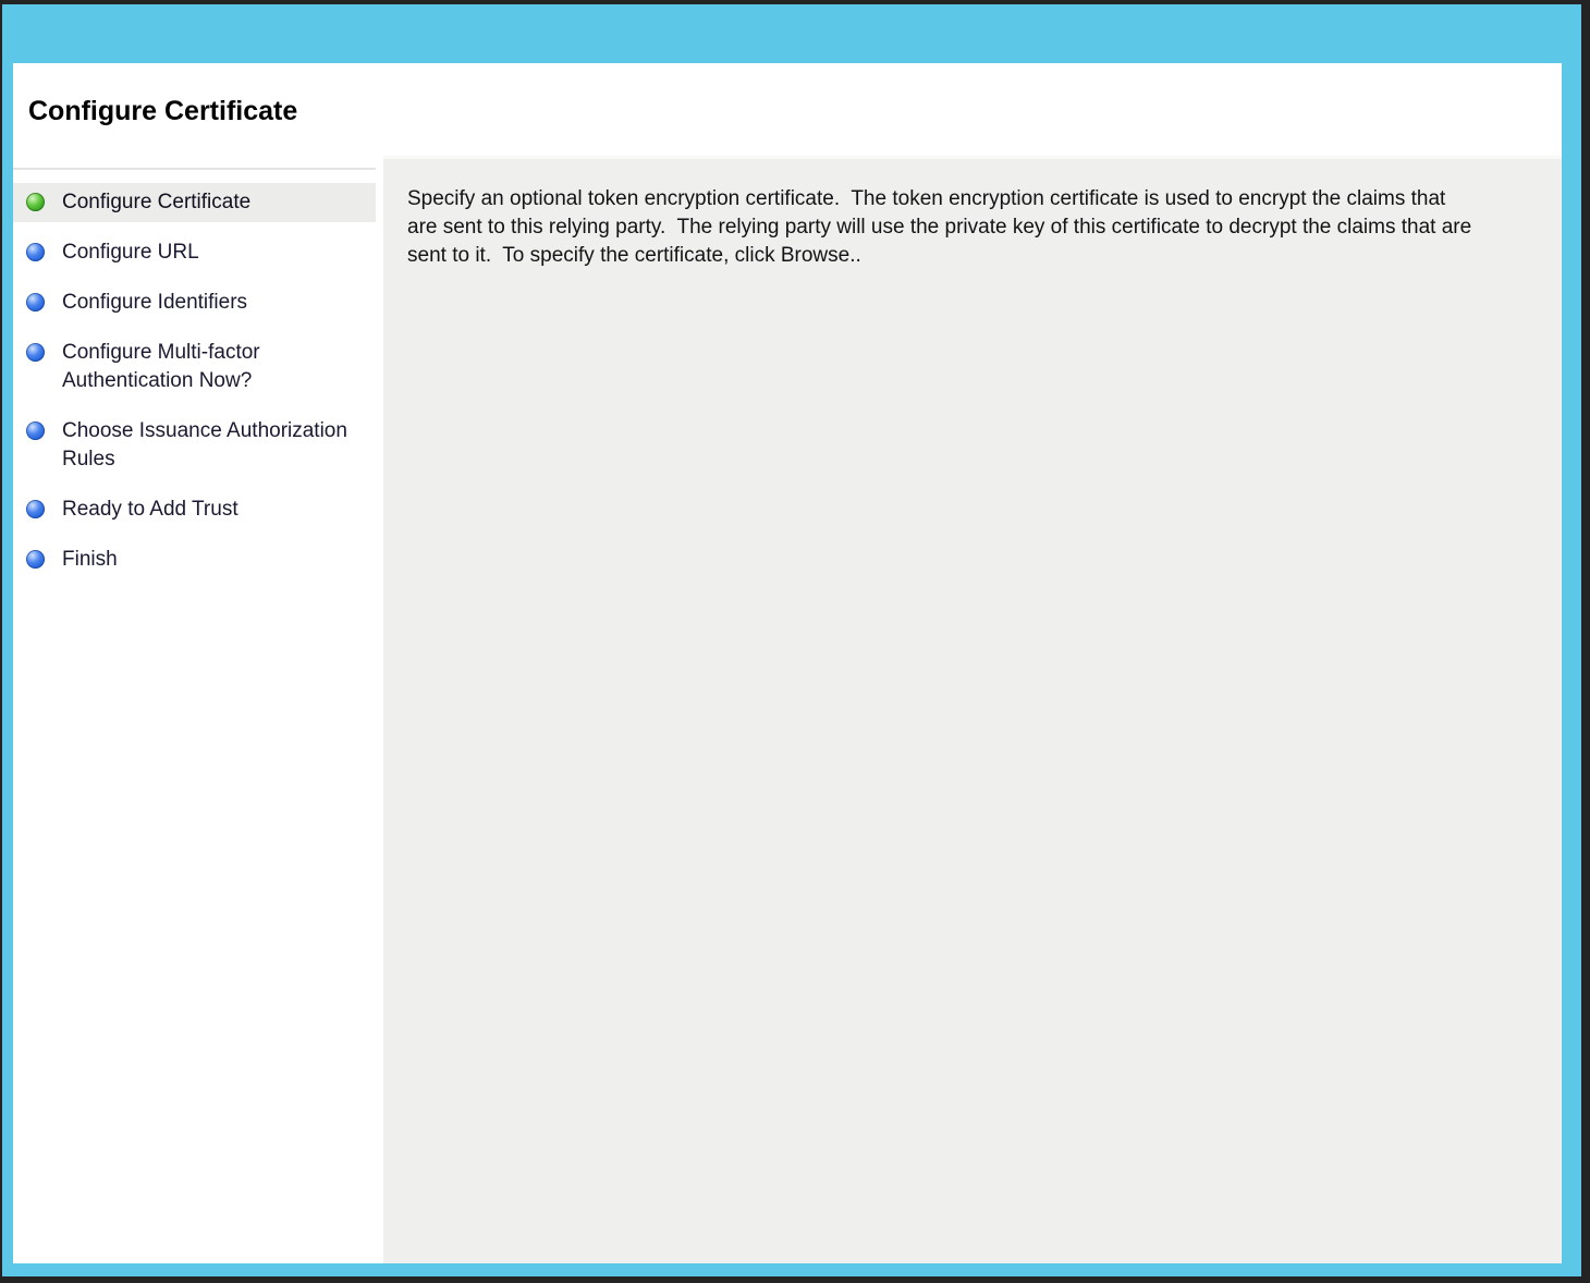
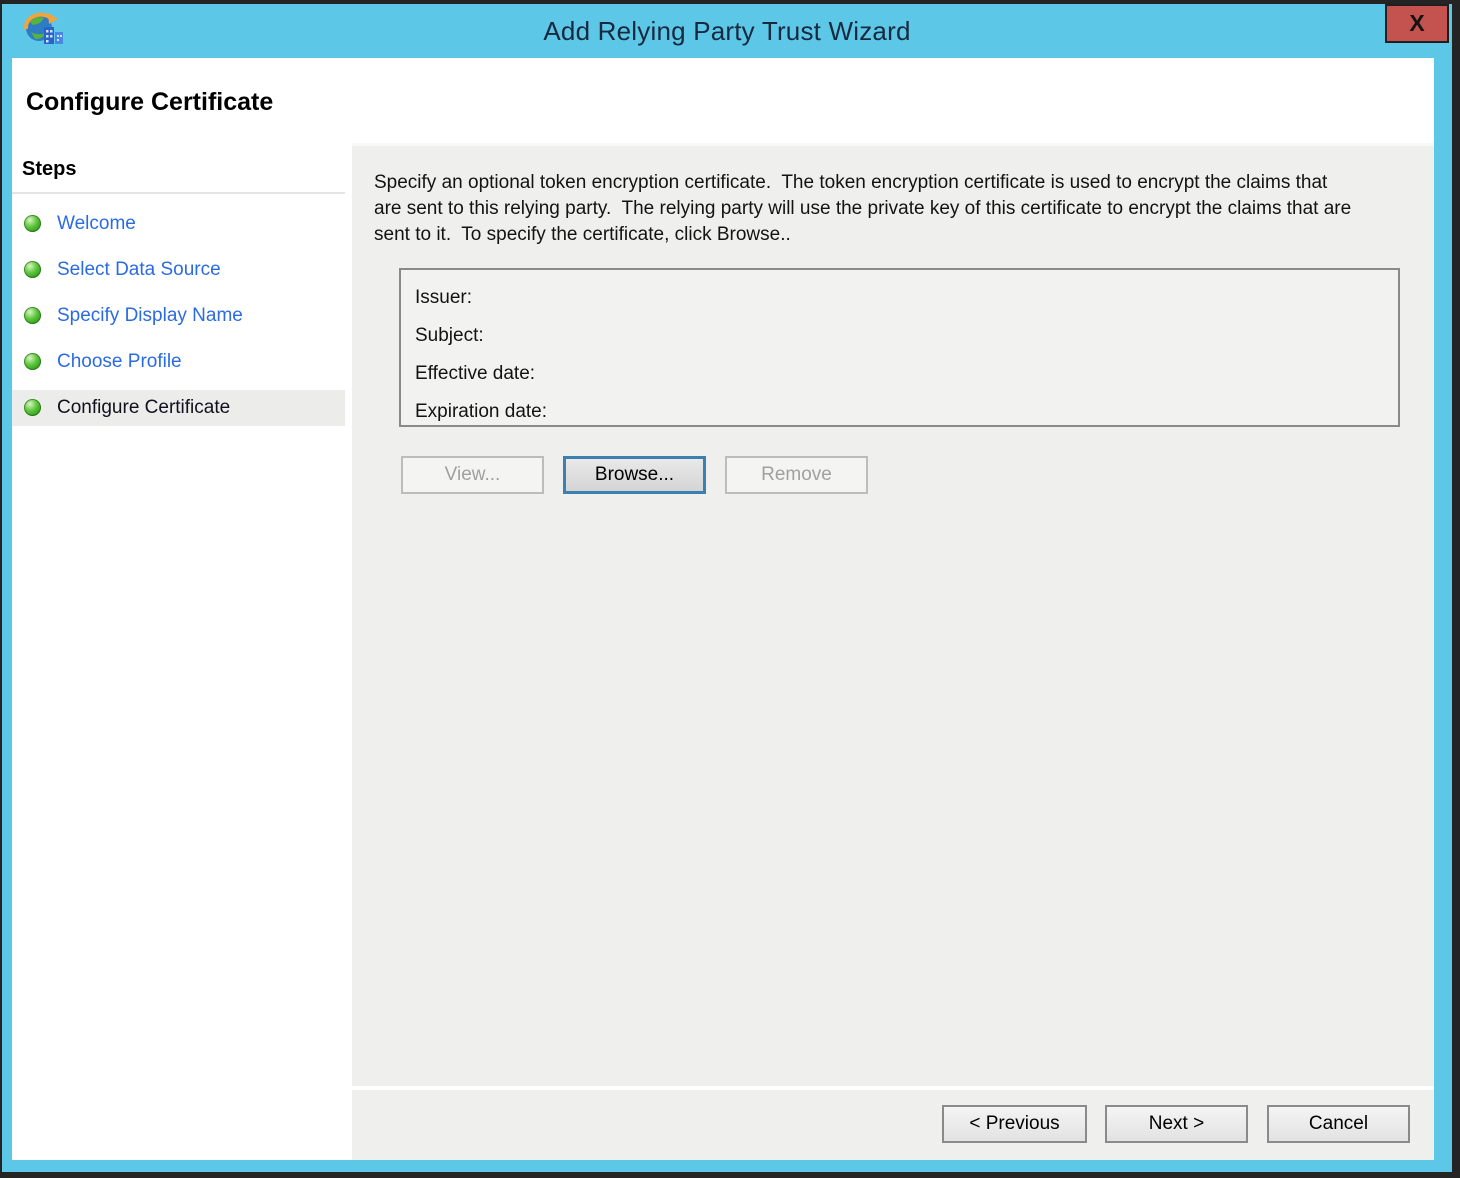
+ Add Relying Party Trust Wizard
+ X
  Configure Certificate
+ Steps
+ Welcome
+ Select Data Source
+ Specify Display Name
+ Choose Profile
  Configure Certificate
- Configure URL
- Configure Identifiers
- Configure Multi-factor Authentication Now?
- Choose Issuance Authorization Rules
- Ready to Add Trust
- Finish
- Specify an optional token encryption certificate. The token encryption certificate is used to encrypt the claims that are sent to this relying party. The relying party will use the private key of this certificate to decrypt the claims that are sent to it. To specify the certificate, click Browse..
+ Specify an optional token encryption certificate. The token encryption certificate is used to encrypt the claims that are sent to this relying party. The relying party will use the private key of this certificate to encrypt the claims that are sent to it. To specify the certificate, click Browse..
+ Issuer:
+ Subject:
+ Effective date:
+ Expiration date:
+ View...
+ Browse...
+ Remove
+ < Previous
+ Next >
+ Cancel
